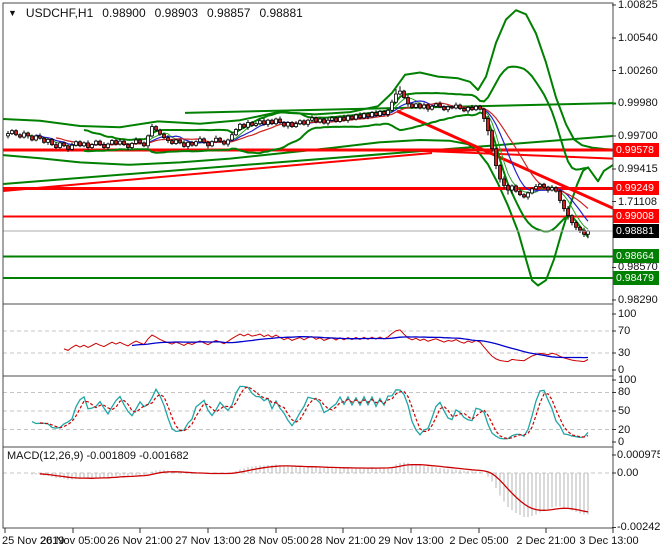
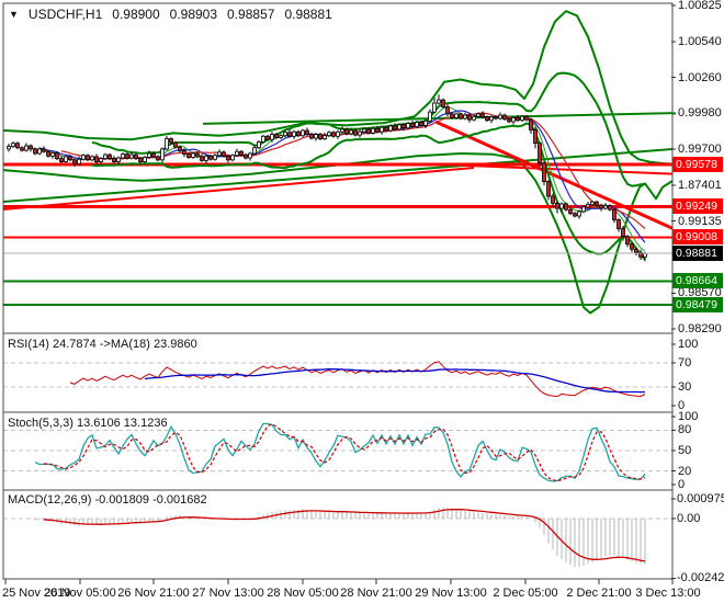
  ▼
  USDCHF,H1
  0.98900
  0.98903
  0.98857
  0.98881
+ RSI(14) 24.7874 ->MA(18) 23.9860
+ Stoch(5,3,3) 13.6106 13.1236
  MACD(12,26,9) -0.001809 -0.001682
  1.00825
  1.00540
  1.00260
  0.99980
  0.99700
- 0.99415
+ 1.87401
- 1.71108
+ 0.99135
  0.98570
  0.98290
  0.99578
  0.99249
  0.99008
  0.98881
  0.98664
  0.98479
  100
  70
  30
  0
  100
  80
  50
  20
  0
  0.00097
  0.00
  -0.00242
  25 Nov 2019
  26 Nov 05:00
  26 Nov 21:00
  27 Nov 13:00
  28 Nov 05:00
  28 Nov 21:00
  29 Nov 13:00
  2 Dec 05:00
  2 Dec 21:00
  3 Dec 13:00
